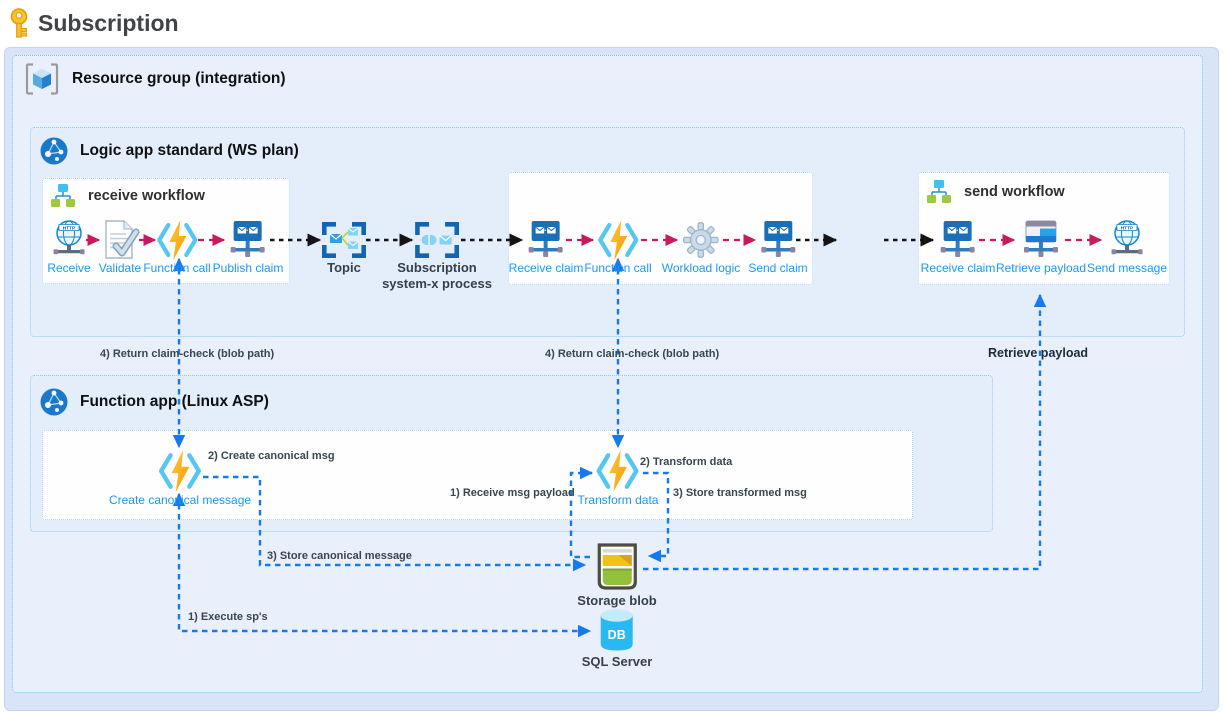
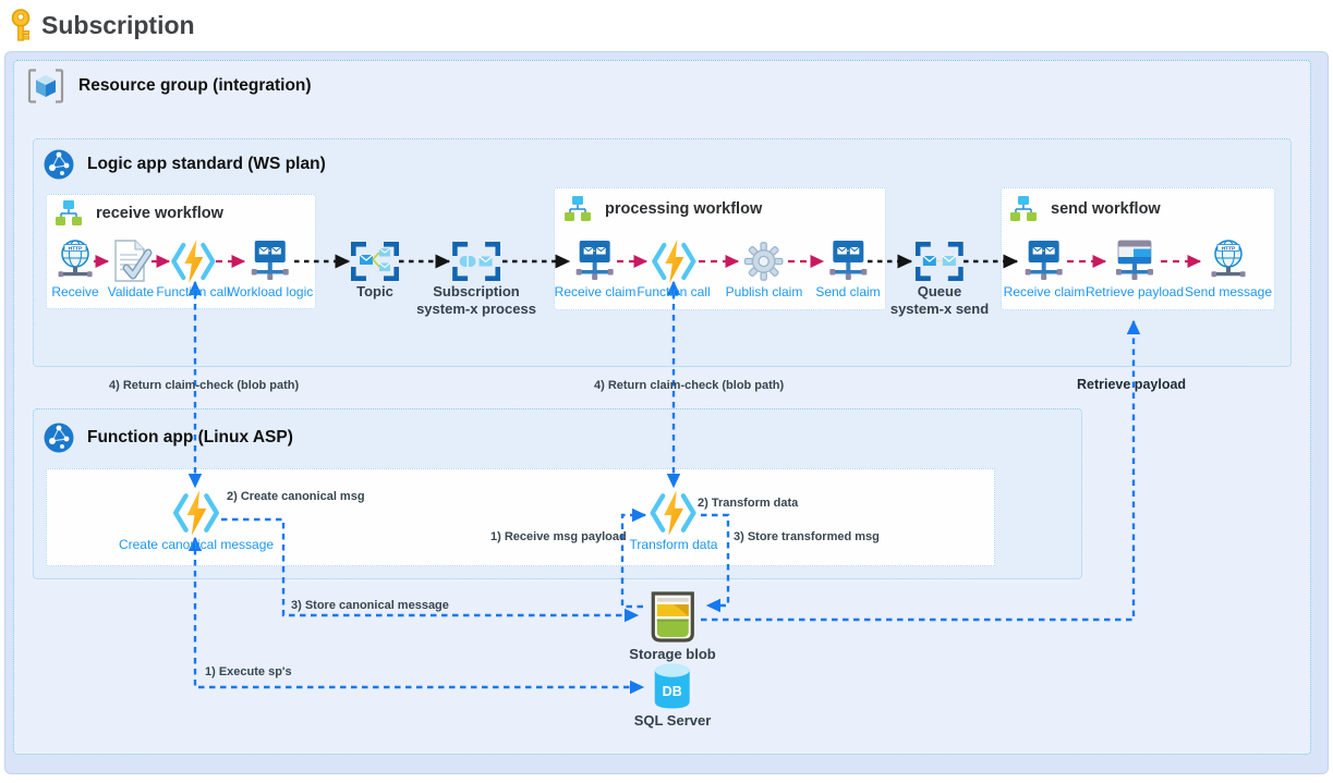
  Subscription
  Resource group (integration)
  Logic app standard (WS plan)
  receive workflow
+ processing workflow
  send workflow
  Function app (Linux ASP)
  Receive
  Validate
  Function call
- Publish claim
+ Workload logic
  Topic
  Subscription
  system-x process
+ Queue
+ system-x send
  Receive claim
  Function call
- Workload logic
+ Publish claim
  Send claim
  Receive claim
  Retrieve payload
  Send message
  Create canonical message
  Transform data
  Storage blob
  DB
  SQL Server
  4) Return claim-check (blob path)
  4) Return claim-check (blob path)
  Retrieve payload
  2) Create canonical msg
  1) Receive msg payload
  2) Transform data
  3) Store transformed msg
  3) Store canonical message
  1) Execute sp's
